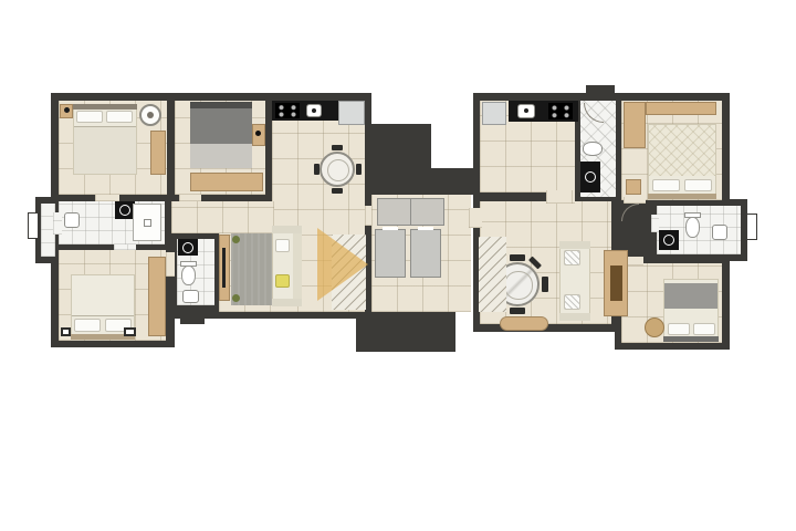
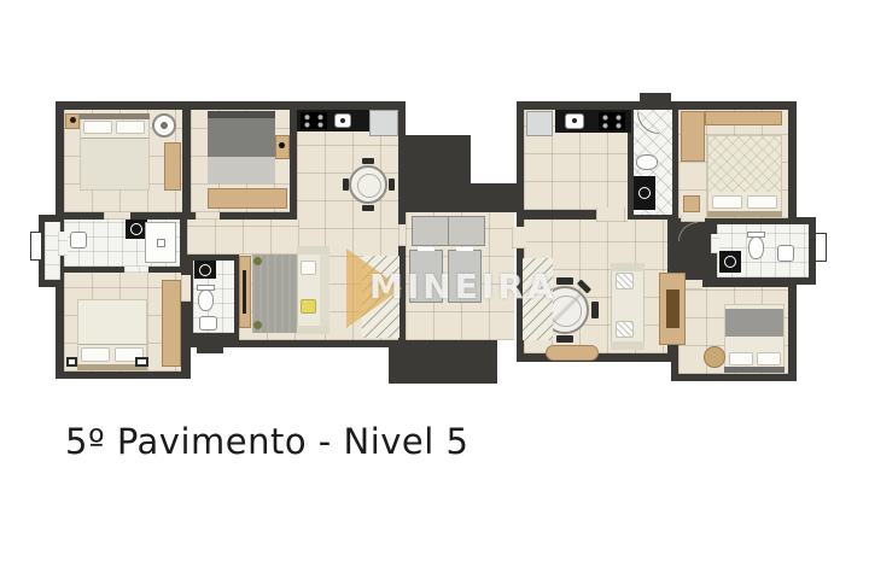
+ MINEIRA
+ 5º Pavimento - Nivel 5
